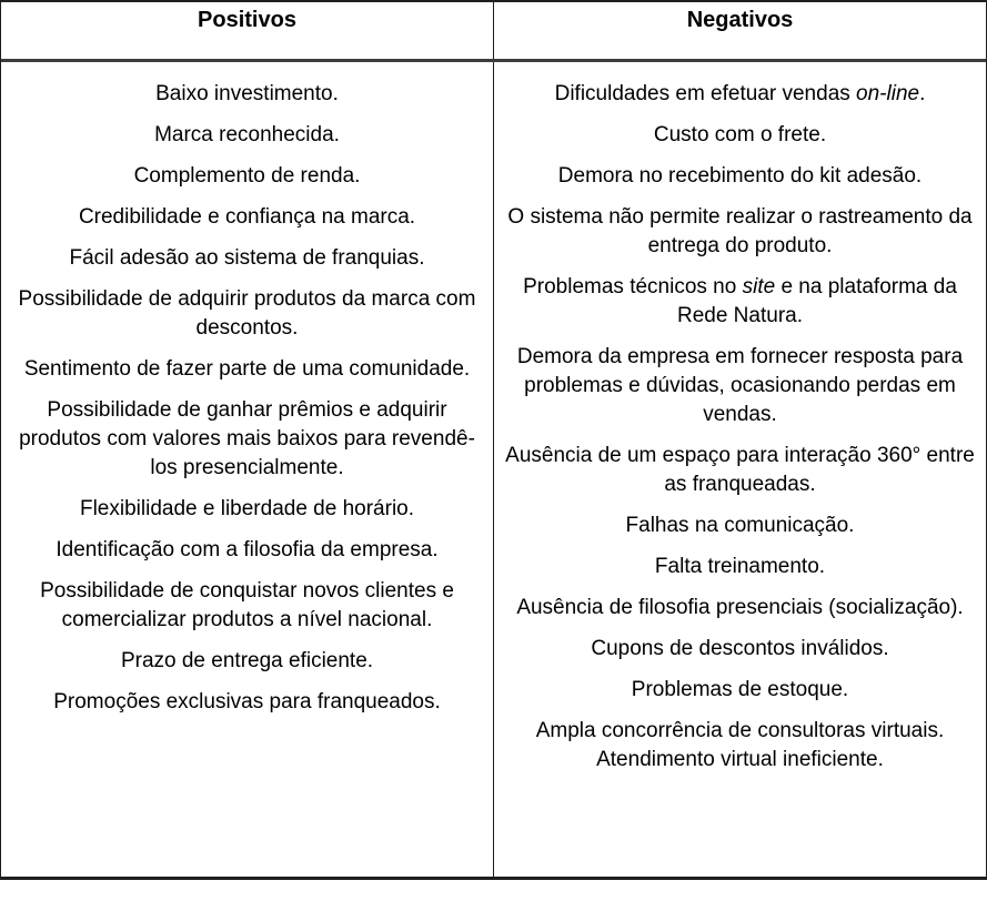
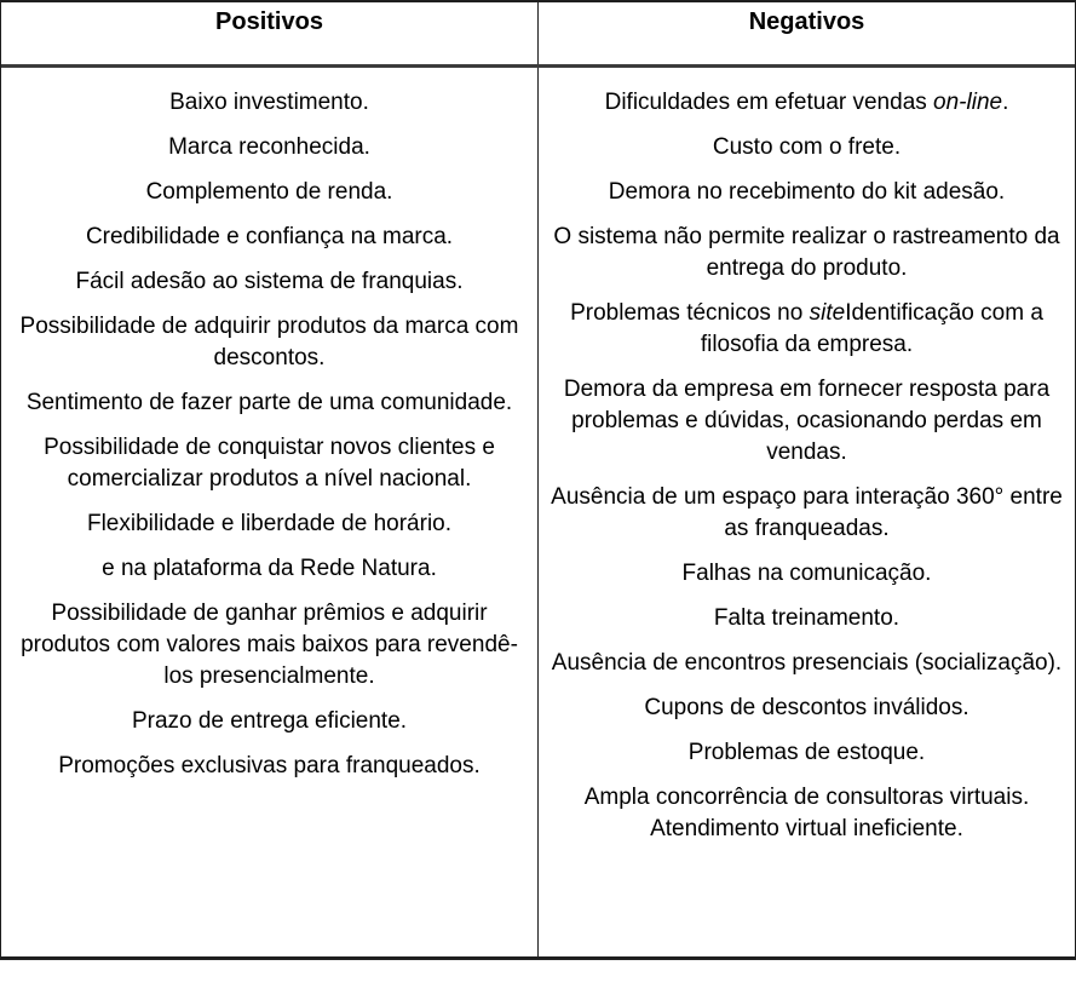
  Positivos
  Negativos
  Baixo investimento.
  Marca reconhecida.
  Complemento de renda.
  Credibilidade e confiança na marca.
  Fácil adesão ao sistema de franquias.
  Possibilidade de adquirir produtos da marca com descontos.
  Sentimento de fazer parte de uma comunidade.
- Possibilidade de ganhar prêmios e adquirir produtos com valores mais baixos para revendê-los presencialmente.
+ Possibilidade de conquistar novos clientes e comercializar produtos a nível nacional.
  Flexibilidade e liberdade de horário.
- Identificação com a filosofia da empresa.
+ e na plataforma da Rede Natura.
- Possibilidade de conquistar novos clientes e comercializar produtos a nível nacional.
+ Possibilidade de ganhar prêmios e adquirir produtos com valores mais baixos para revendê-los presencialmente.
  Prazo de entrega eficiente.
  Promoções exclusivas para franqueados.
  Dificuldades em efetuar vendas on-line.
  Custo com o frete.
  Demora no recebimento do kit adesão.
  O sistema não permite realizar o rastreamento da entrega do produto.
- Problemas técnicos no site e na plataforma da Rede Natura.
+ Problemas técnicos no siteIdentificação com a filosofia da empresa.
  Demora da empresa em fornecer resposta para problemas e dúvidas, ocasionando perdas em vendas.
  Ausência de um espaço para interação 360° entre as franqueadas.
  Falhas na comunicação.
  Falta treinamento.
- Ausência de filosofia presenciais (socialização).
+ Ausência de encontros presenciais (socialização).
  Cupons de descontos inválidos.
  Problemas de estoque.
  Ampla concorrência de consultoras virtuais.
  Atendimento virtual ineficiente.
